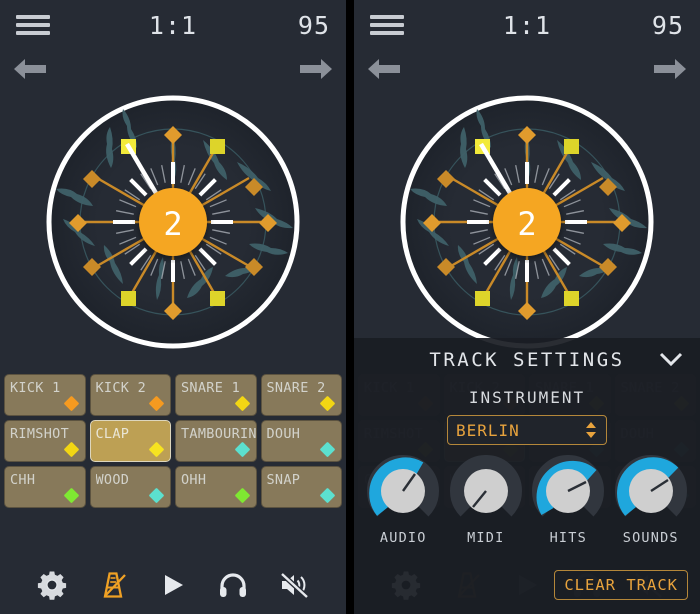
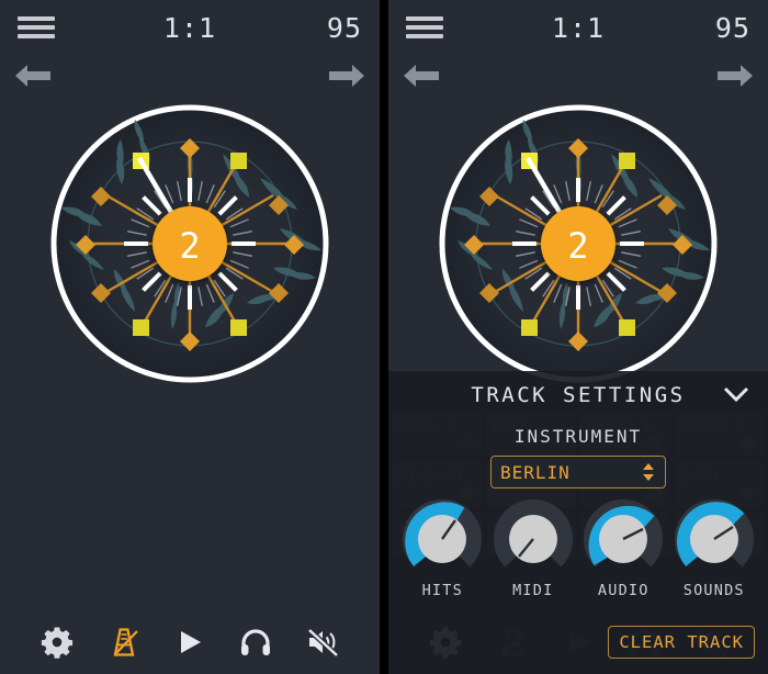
  1:1
  95
  2
- KICK 1
- KICK 2
- SNARE 1
- SNARE 2
- RIMSHOT
- CLAP
- TAMBOURIN
- DOUH
- CHH
- WOOD
- OHH
- SNAP
  1:1
  95
  2
  TRACK SETTINGS
  INSTRUMENT
  BERLIN
- AUDIO
+ HITS
  MIDI
- HITS
+ AUDIO
  SOUNDS
  CLEAR TRACK
